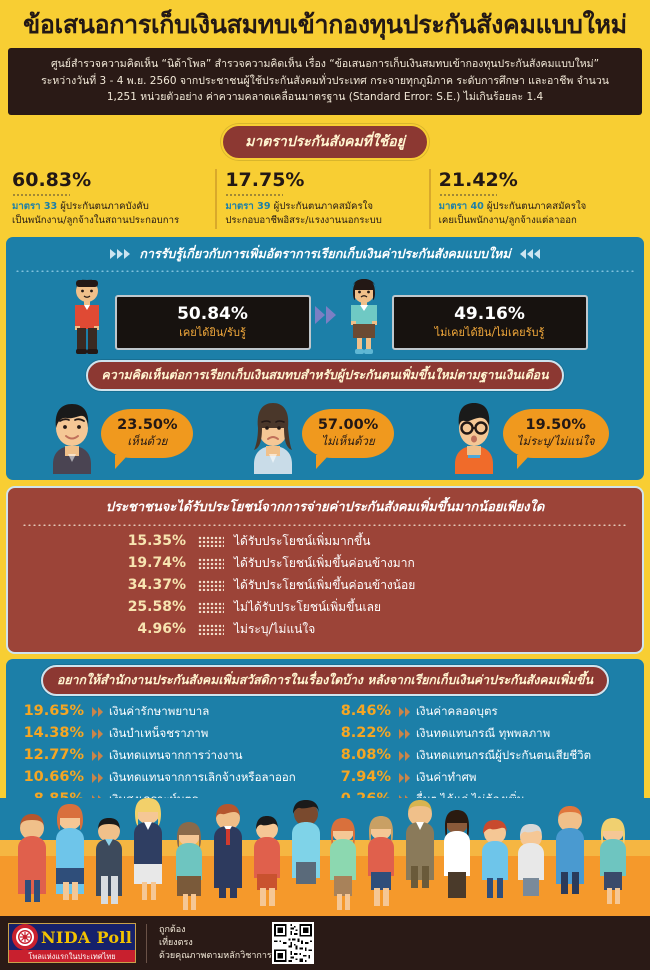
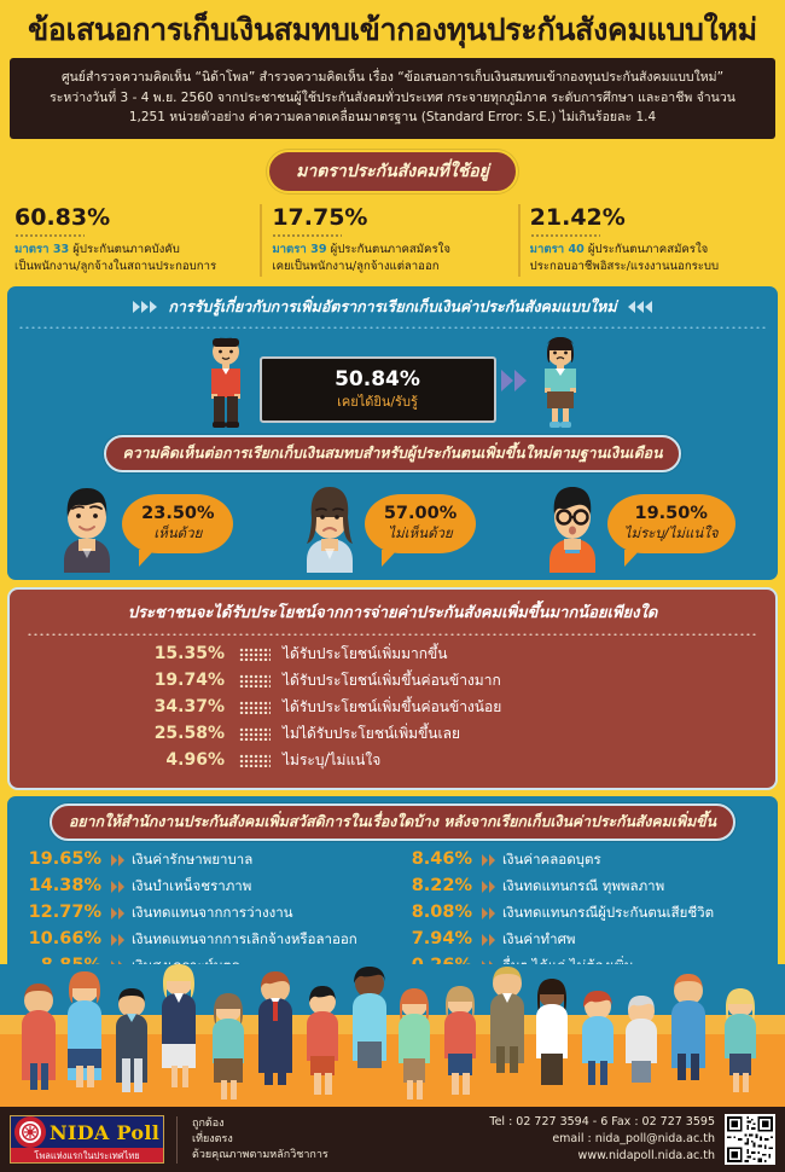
  ข้อเสนอการเก็บเงินสมทบเข้ากองทุนประกันสังคมแบบใหม่
  ศูนย์สำรวจความคิดเห็น “นิด้าโพล” สำรวจความคิดเห็น เรื่อง “ข้อเสนอการเก็บเงินสมทบเข้ากองทุนประกันสังคมแบบใหม่”
  ระหว่างวันที่ 3 - 4 พ.ย. 2560 จากประชาชนผู้ใช้ประกันสังคมทั่วประเทศ กระจายทุกภูมิภาค ระดับการศึกษา และอาชีพ จำนวน
  1,251 หน่วยตัวอย่าง ค่าความคลาดเคลื่อนมาตรฐาน (Standard Error: S.E.) ไม่เกินร้อยละ 1.4
  มาตราประกันสังคมที่ใช้อยู่
  60.83%
  มาตรา 33 ผู้ประกันตนภาคบังคับ
  เป็นพนักงาน/ลูกจ้างในสถานประกอบการ
  17.75%
  มาตรา 39 ผู้ประกันตนภาคสมัครใจ
- ประกอบอาชีพอิสระ/แรงงานนอกระบบ
+ เคยเป็นพนักงาน/ลูกจ้างแต่ลาออก
  21.42%
  มาตรา 40 ผู้ประกันตนภาคสมัครใจ
- เคยเป็นพนักงาน/ลูกจ้างแต่ลาออก
+ ประกอบอาชีพอิสระ/แรงงานนอกระบบ
  การรับรู้เกี่ยวกับการเพิ่มอัตราการเรียกเก็บเงินค่าประกันสังคมแบบใหม่
  50.84%
  เคยได้ยิน/รับรู้
- 49.16%
- ไม่เคยได้ยิน/ไม่เคยรับรู้
  ความคิดเห็นต่อการเรียกเก็บเงินสมทบสำหรับผู้ประกันตนเพิ่มขึ้นใหม่ตามฐานเงินเดือน
  23.50%
  เห็นด้วย
  57.00%
  ไม่เห็นด้วย
  19.50%
  ไม่ระบุ/ไม่แน่ใจ
  ประชาชนจะได้รับประโยชน์จากการจ่ายค่าประกันสังคมเพิ่มขึ้นมากน้อยเพียงใด
  15.35%
  ได้รับประโยชน์เพิ่มมากขึ้น
  19.74%
  ได้รับประโยชน์เพิ่มขึ้นค่อนข้างมาก
  34.37%
  ได้รับประโยชน์เพิ่มขึ้นค่อนข้างน้อย
  25.58%
  ไม่ได้รับประโยชน์เพิ่มขึ้นเลย
  4.96%
  ไม่ระบุ/ไม่แน่ใจ
  อยากให้สำนักงานประกันสังคมเพิ่มสวัสดิการในเรื่องใดบ้าง หลังจากเรียกเก็บเงินค่าประกันสังคมเพิ่มขึ้น
  19.65%
  เงินค่ารักษาพยาบาล
  14.38%
  เงินบำเหน็จชราภาพ
  12.77%
  เงินทดแทนจากการว่างงาน
  10.66%
  เงินทดแทนจากการเลิกจ้างหรือลาออก
  8.46%
  เงินค่าคลอดบุตร
  8.22%
  เงินทดแทนกรณี ทุพพลภาพ
  8.08%
  เงินทดแทนกรณีผู้ประกันตนเสียชีวิต
  7.94%
  เงินค่าทำศพ
  NIDA Poll
  โพลแห่งแรกในประเทศไทย
  ถูกต้อง
  เที่ยงตรง
  ด้วยคุณภาพตามหลักวิชาการ
+ Tel : 02 727 3594 - 6 Fax : 02 727 3595
+ email : nida_poll@nida.ac.th
+ www.nidapoll.nida.ac.th
